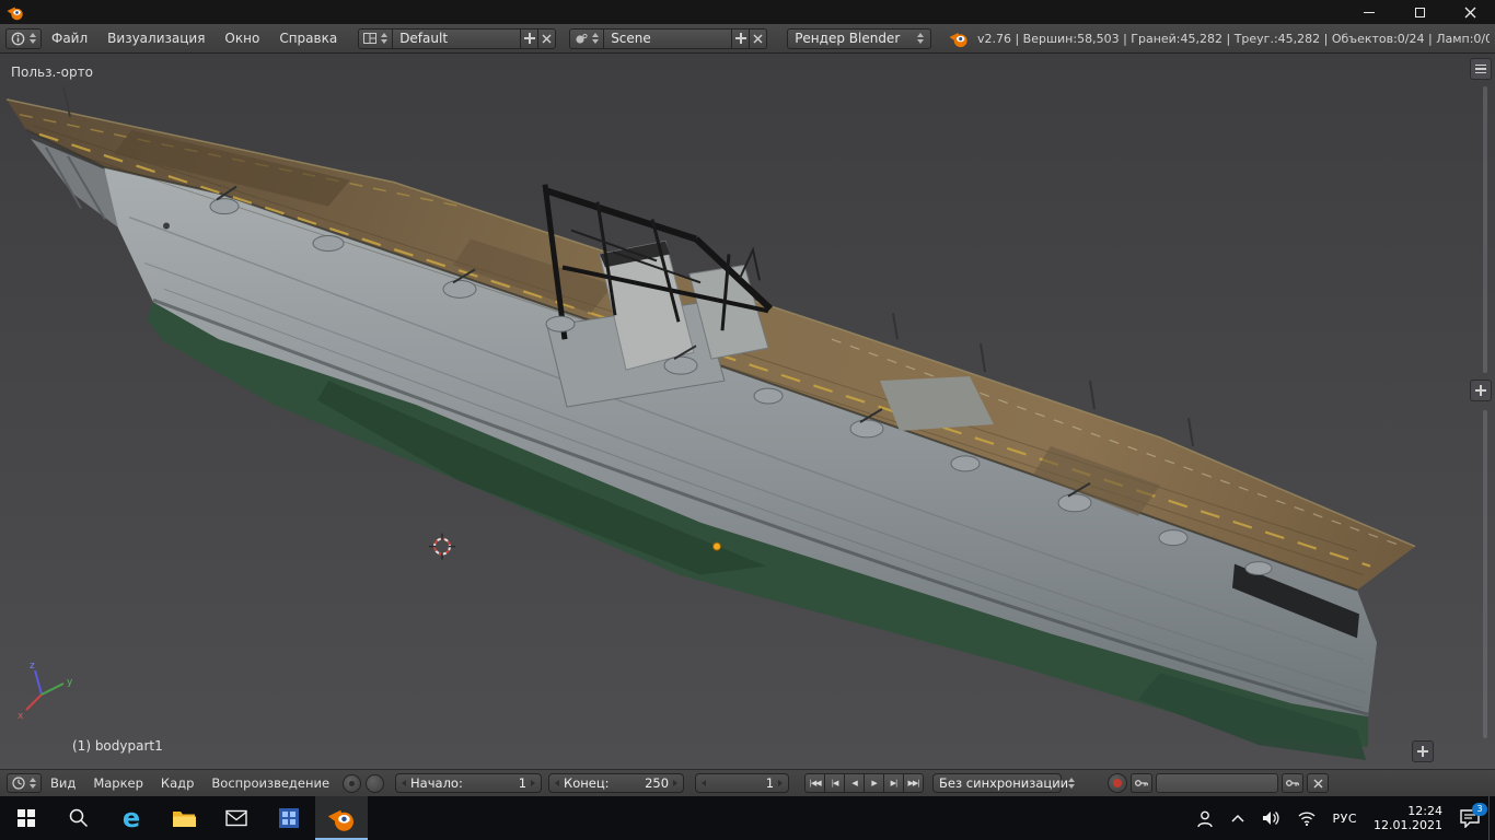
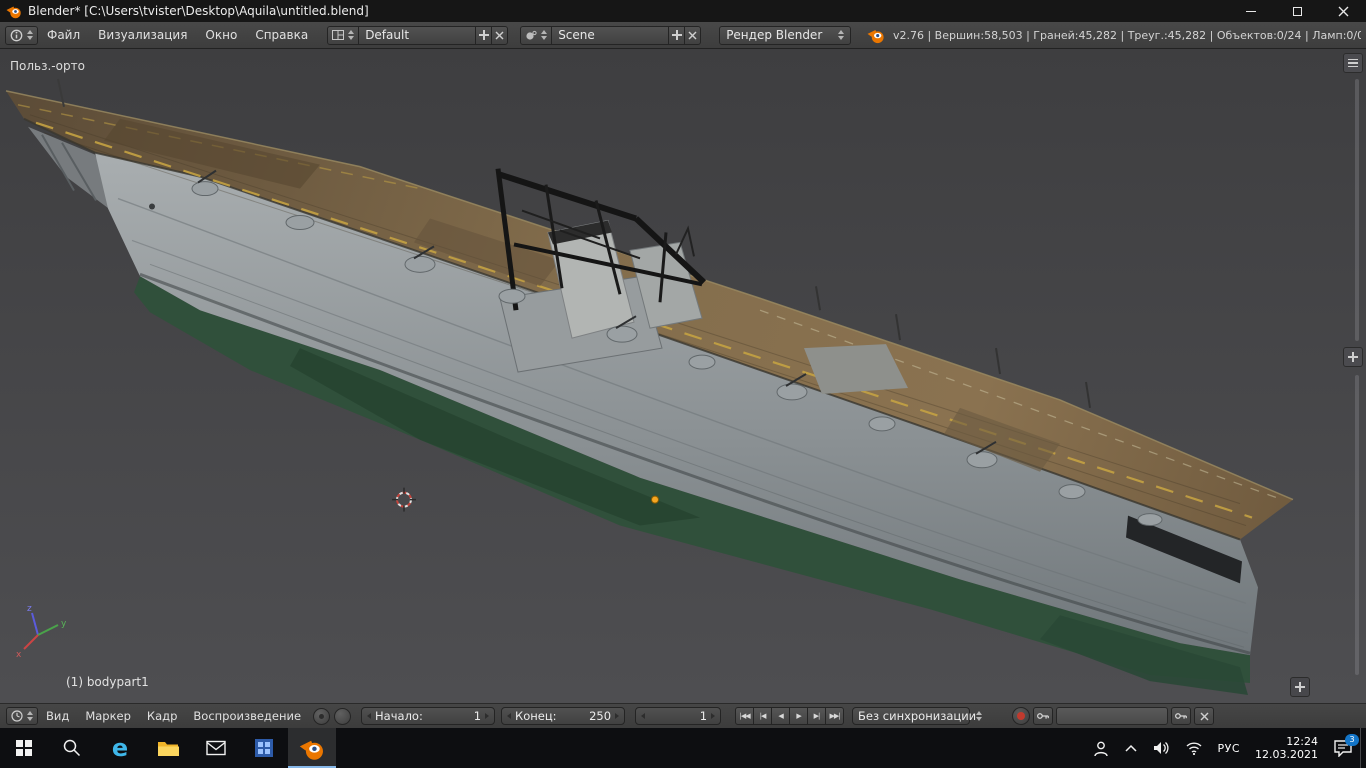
+ Blender* [C:\Users\tvister\Desktop\Aquila\untitled.blend]
  Файл
  Визуализация
  Окно
  Справка
  Default
  Scene
  Рендер Blender
  v2.76 | Вершин:58,503 | Граней:45,282 | Треуг.:45,282 | Объектов:0/24 | Ламп:0/0
  Польз.-орто
  z
  y
  x
  (1) bodypart1
  Вид
  Маркер
  Кадр
  Воспроизведение
  Начало:
  1
  Конец:
  250
  1
  |◀◀
  |◀
  ◀
  ▶
  ▶|
  ▶▶|
  Без синхронизации
  e
  РУС
  12:24
- 12.01.2021
+ 12.03.2021
  3
